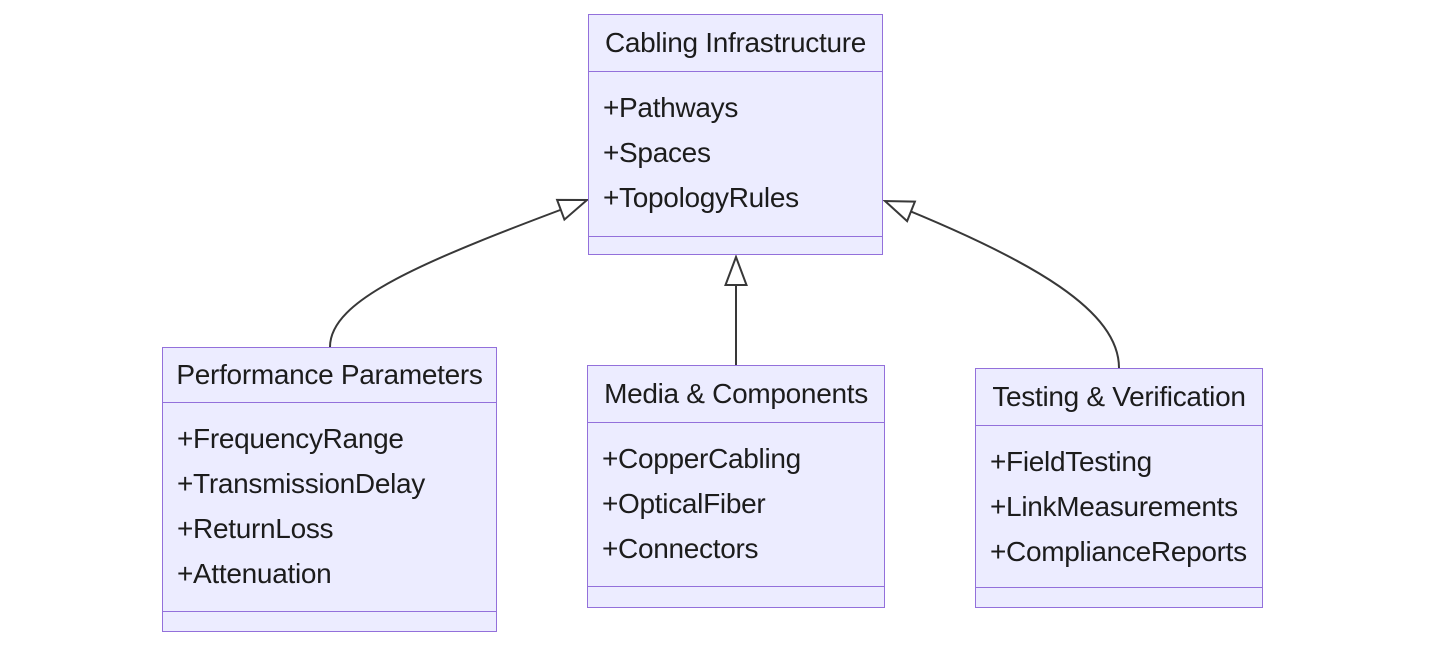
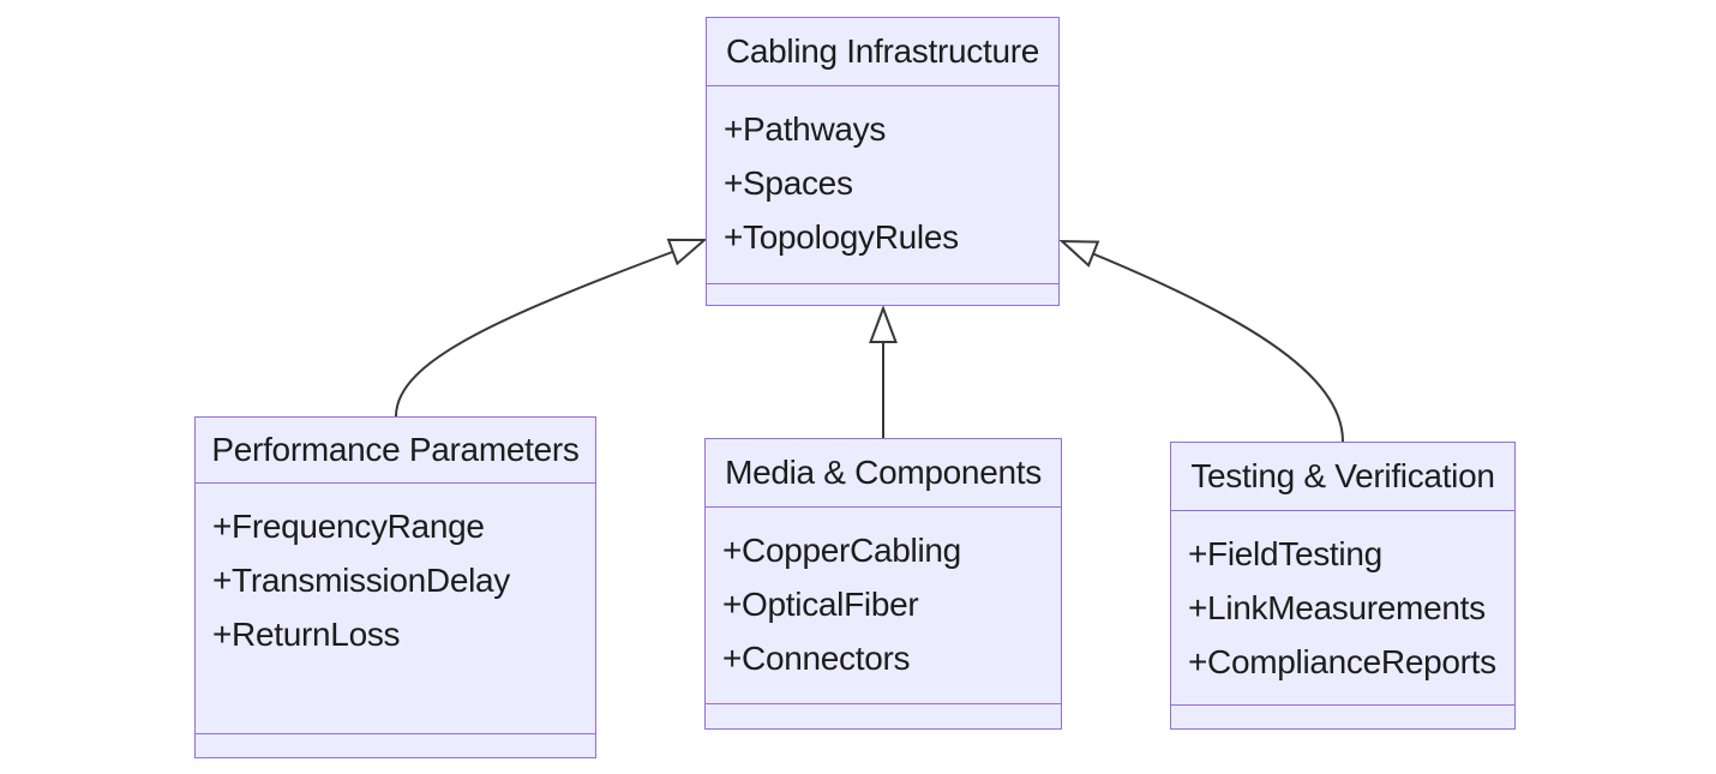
  Cabling Infrastructure
  +Pathways
  +Spaces
  +TopologyRules
  Performance Parameters
  +FrequencyRange
  +TransmissionDelay
  +ReturnLoss
- +Attenuation
  Media & Components
  +CopperCabling
  +OpticalFiber
  +Connectors
  Testing & Verification
  +FieldTesting
  +LinkMeasurements
  +ComplianceReports
